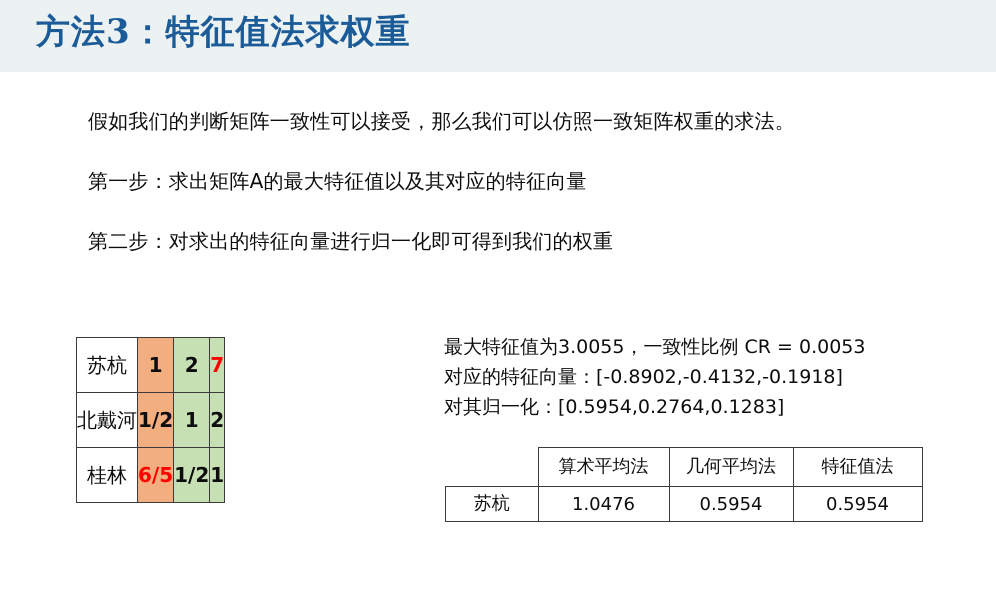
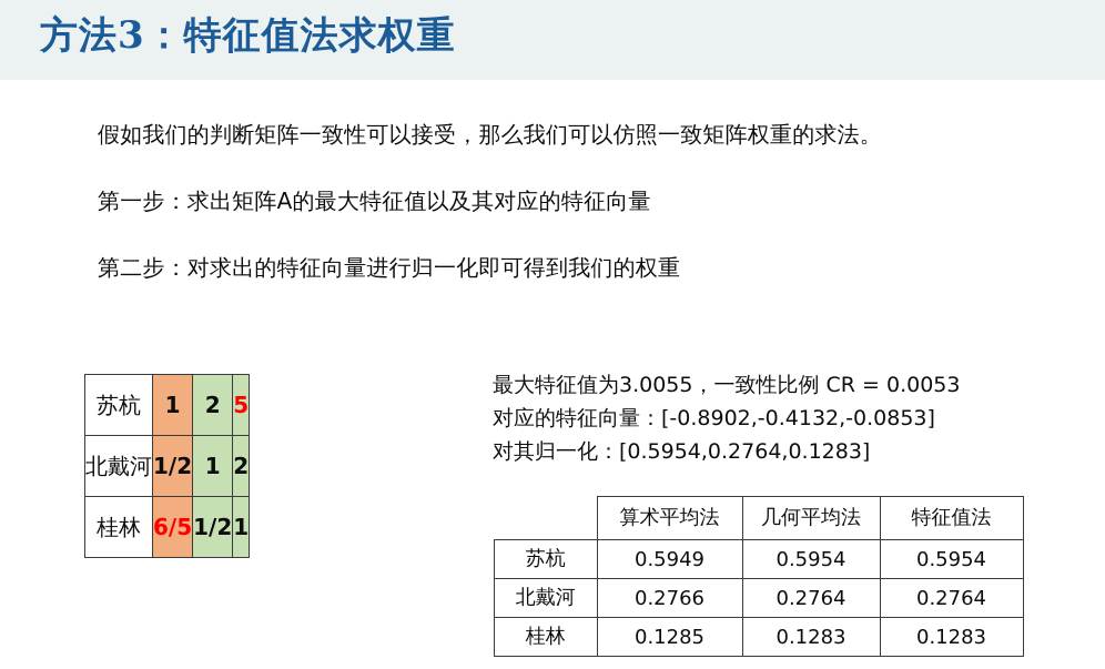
  方法3：特征值法求权重
  假如我们的判断矩阵一致性可以接受，那么我们可以仿照一致矩阵权重的求法。
  第一步：求出矩阵A的最大特征值以及其对应的特征向量
  第二步：对求出的特征向量进行归一化即可得到我们的权重
- 苏杭	1	2	7
+ 苏杭	1	2	5
  北戴河	1/2	1	2
  桂林	6/5	1/2	1
  最大特征值为3.0055，一致性比例 CR = 0.0053
- 对应的特征向量：[-0.8902,-0.4132,-0.1918]
+ 对应的特征向量：[-0.8902,-0.4132,-0.0853]
  对其归一化：[0.5954,0.2764,0.1283]
  	算术平均法	几何平均法	特征值法
- 苏杭	1.0476	0.5954	0.5954
+ 苏杭	0.5949	0.5954	0.5954
+ 北戴河	0.2766	0.2764	0.2764
+ 桂林	0.1285	0.1283	0.1283
